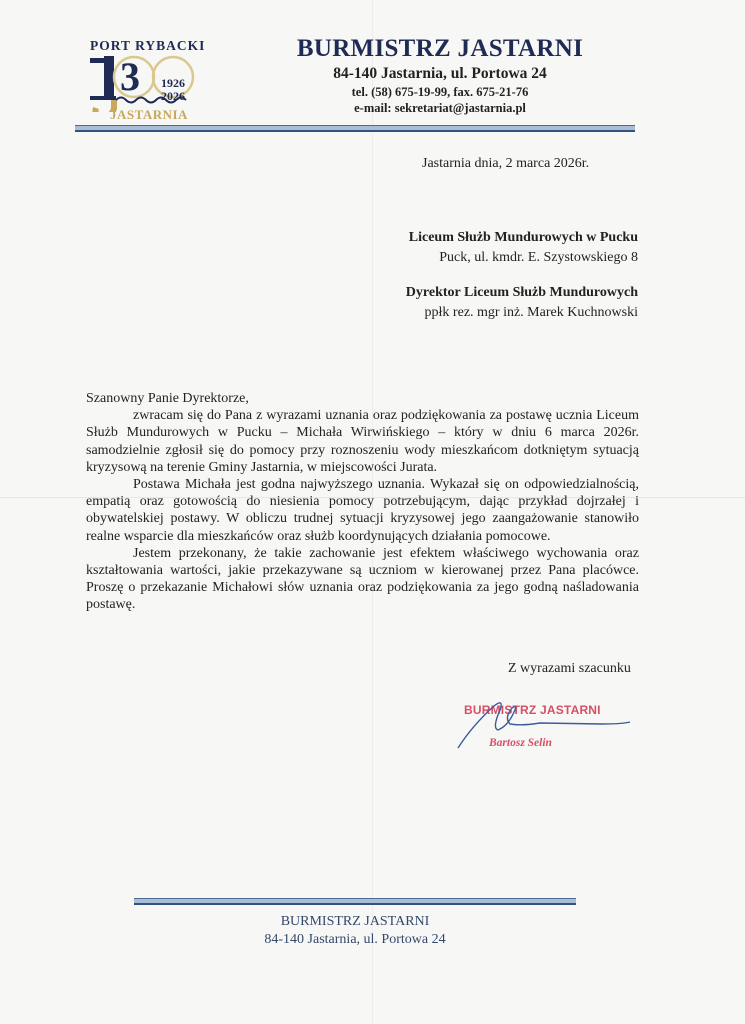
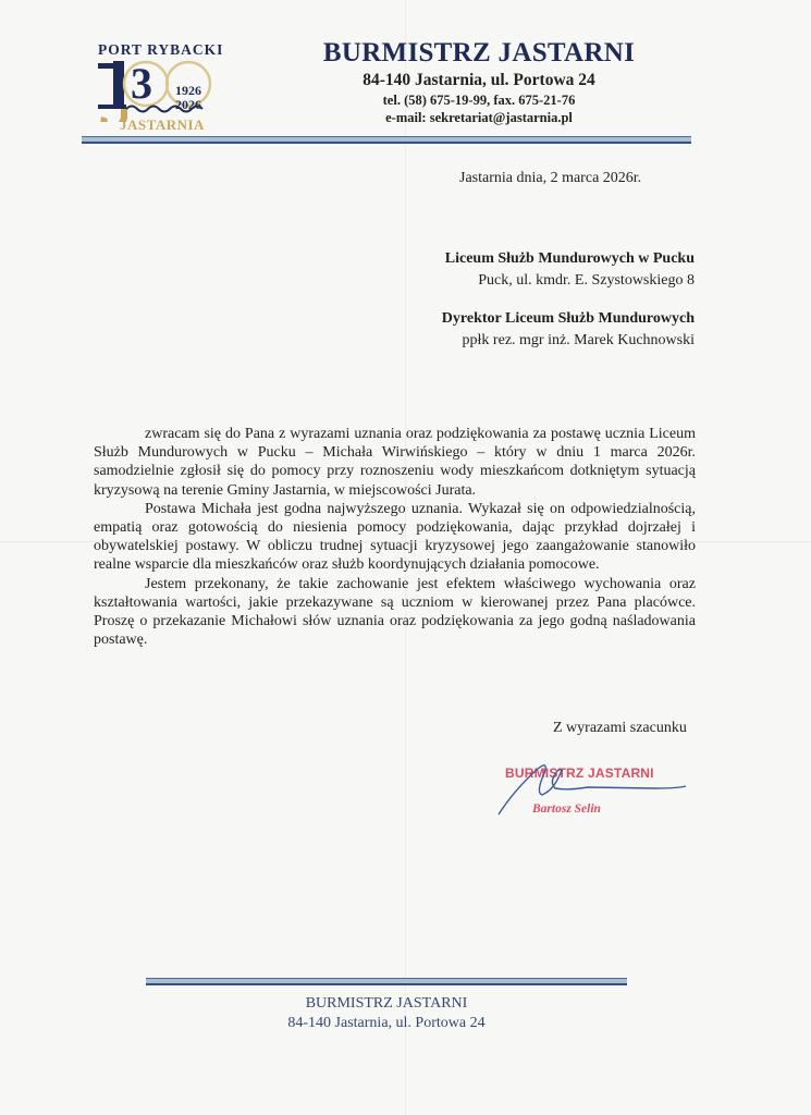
  PORT RYBACKI
  3
  1926
  2026
  JASTARNIA
  BURMISTRZ JASTARNI
  84-140 Jastarnia, ul. Portowa 24
  tel. (58) 675-19-99, fax. 675-21-76
  e-mail: sekretariat@jastarnia.pl
  Jastarnia dnia, 2 marca 2026r.
  Liceum Służb Mundurowych w Pucku
  Puck, ul. kmdr. E. Szystowskiego 8
  Dyrektor Liceum Służb Mundurowych
  ppłk rez. mgr inż. Marek Kuchnowski
- Szanowny Panie Dyrektorze,
- zwracam się do Pana z wyrazami uznania oraz podziękowania za postawę ucznia Liceum Służb Mundurowych w Pucku – Michała Wirwińskiego – który w dniu 6 marca 2026r. samodzielnie zgłosił się do pomocy przy roznoszeniu wody mieszkańcom dotkniętym sytuacją kryzysową na terenie Gminy Jastarnia, w miejscowości Jurata.
+ zwracam się do Pana z wyrazami uznania oraz podziękowania za postawę ucznia Liceum Służb Mundurowych w Pucku – Michała Wirwińskiego – który w dniu 1 marca 2026r. samodzielnie zgłosił się do pomocy przy roznoszeniu wody mieszkańcom dotkniętym sytuacją kryzysową na terenie Gminy Jastarnia, w miejscowości Jurata.
- Postawa Michała jest godna najwyższego uznania. Wykazał się on odpowiedzialnością, empatią oraz gotowością do niesienia pomocy potrzebującym, dając przykład dojrzałej i obywatelskiej postawy. W obliczu trudnej sytuacji kryzysowej jego zaangażowanie stanowiło realne wsparcie dla mieszkańców oraz służb koordynujących działania pomocowe.
+ Postawa Michała jest godna najwyższego uznania. Wykazał się on odpowiedzialnością, empatią oraz gotowością do niesienia pomocy podziękowania, dając przykład dojrzałej i obywatelskiej postawy. W obliczu trudnej sytuacji kryzysowej jego zaangażowanie stanowiło realne wsparcie dla mieszkańców oraz służb koordynujących działania pomocowe.
  Jestem przekonany, że takie zachowanie jest efektem właściwego wychowania oraz kształtowania wartości, jakie przekazywane są uczniom w kierowanej przez Pana placówce. Proszę o przekazanie Michałowi słów uznania oraz podziękowania za jego godną naśladowania postawę.
  Z wyrazami szacunku
  BURMISTRZ JASTARNI
  Bartosz Selin
  BURMISTRZ JASTARNI
  84-140 Jastarnia, ul. Portowa 24
